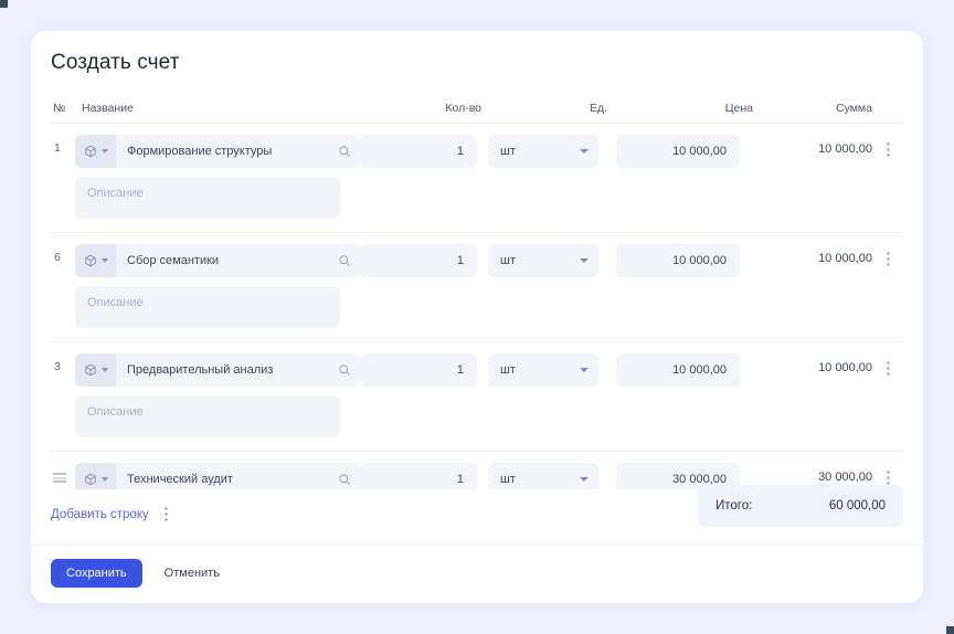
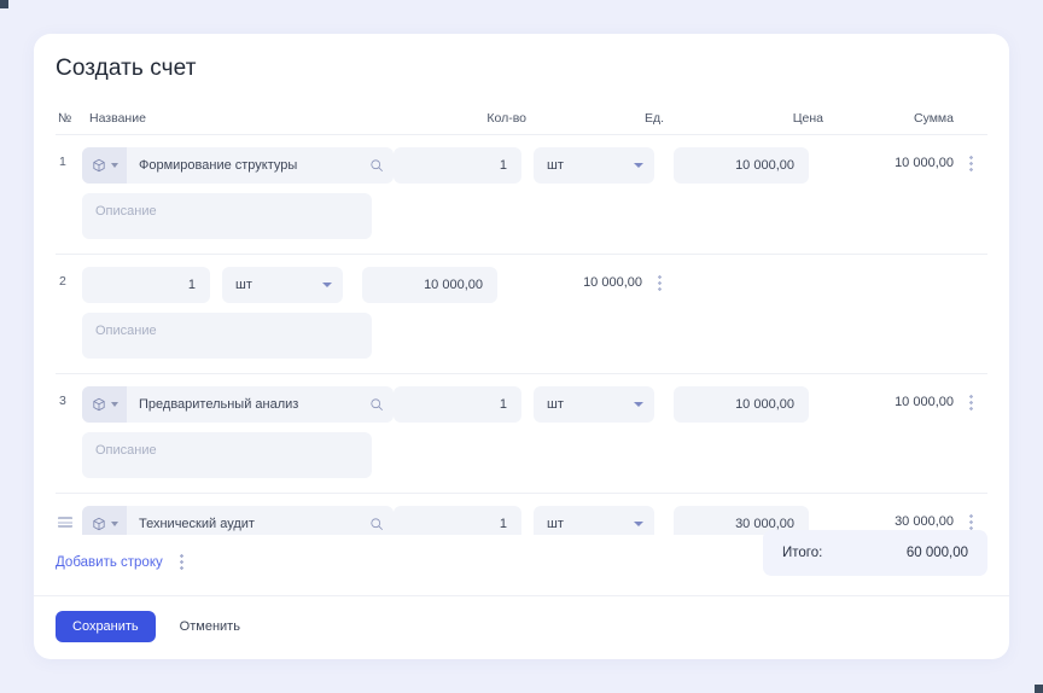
  Создать счет
  №
  Название
  Кол-во
  Ед.
  Цена
  Сумма
  1
  Формирование структуры
  1
  шт
  10 000,00
  10 000,00
  Описание
- 6
+ 2
- Сбор семантики
  1
  шт
  10 000,00
  10 000,00
  Описание
  3
  Предварительный анализ
  1
  шт
  10 000,00
  10 000,00
  Описание
  Технический аудит
  1
  шт
  30 000,00
  30 000,00
  Добавить строку
  Итого:
  60 000,00
  Сохранить
  Отменить
